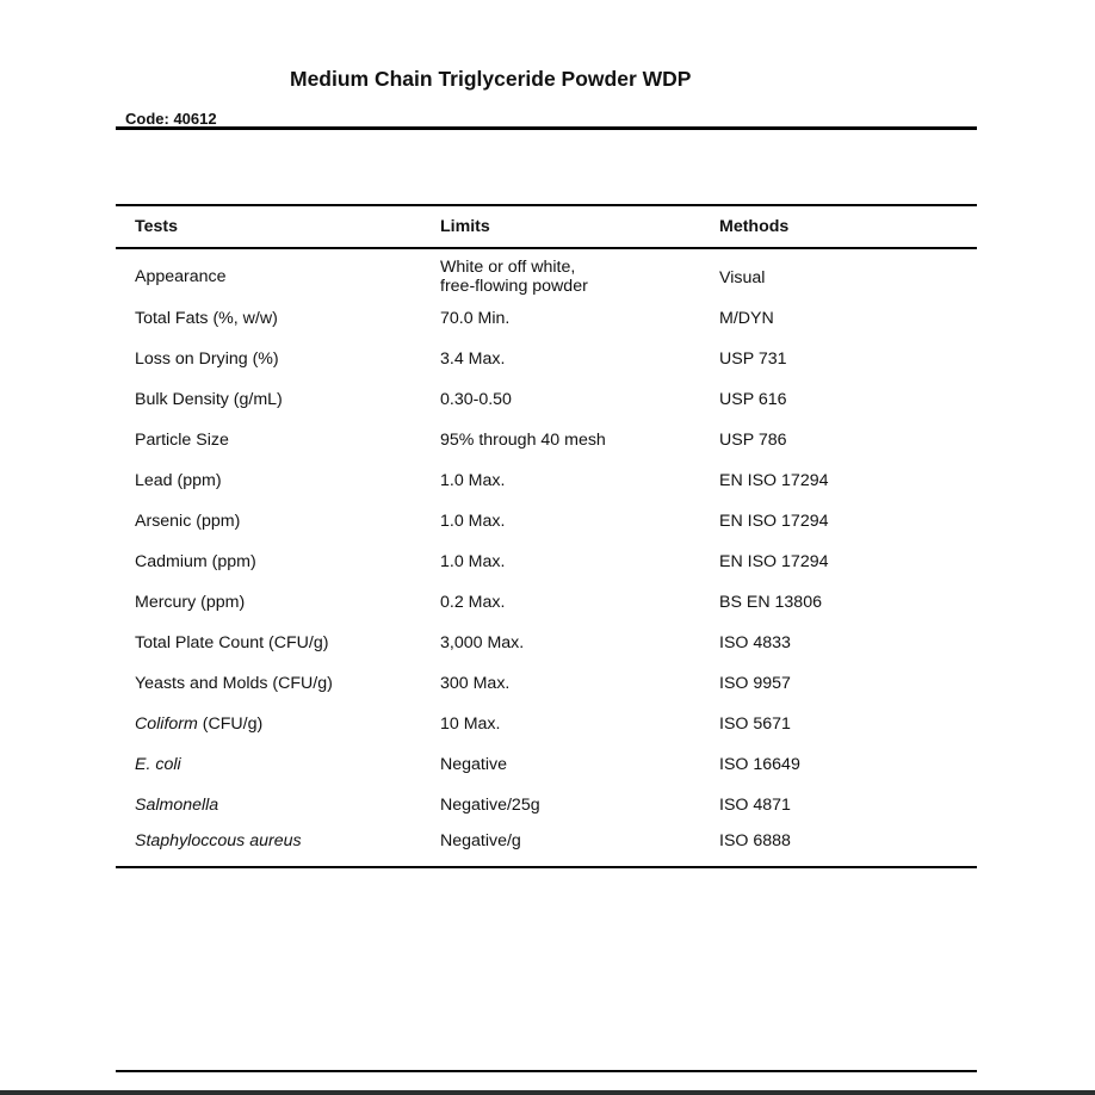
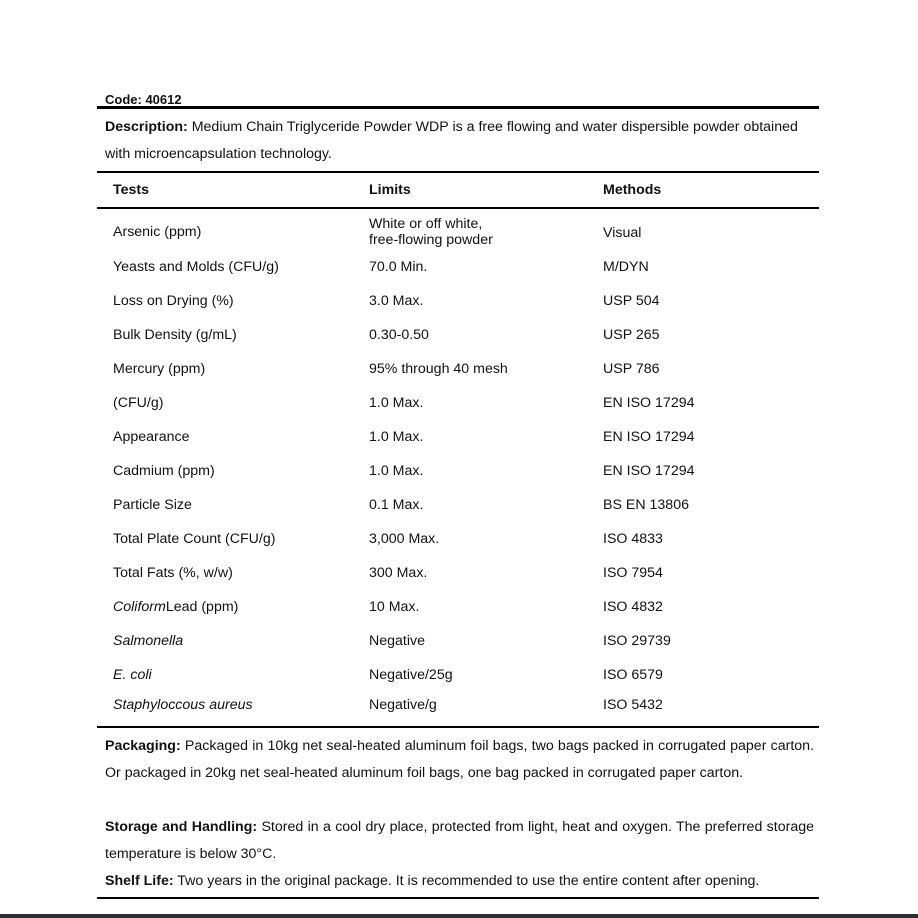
- Medium Chain Triglyceride Powder WDP
  Code: 40612
+ Description: Medium Chain Triglyceride Powder WDP is a free flowing and water dispersible powder obtained with microencapsulation technology.
  Tests
  Limits
  Methods
- Appearance
+ Arsenic (ppm)
  White or off white,
  free-flowing powder
  Visual
- Total Fats (%, w/w)
+ Yeasts and Molds (CFU/g)
  70.0 Min.
  M/DYN
  Loss on Drying (%)
- 3.4 Max.
+ 3.0 Max.
- USP 731
+ USP 504
  Bulk Density (g/mL)
  0.30-0.50
- USP 616
+ USP 265
- Particle Size
+ Mercury (ppm)
  95% through 40 mesh
  USP 786
- Lead (ppm)
+ (CFU/g)
  1.0 Max.
  EN ISO 17294
- Arsenic (ppm)
+ Appearance
  1.0 Max.
  EN ISO 17294
  Cadmium (ppm)
  1.0 Max.
  EN ISO 17294
- Mercury (ppm)
+ Particle Size
- 0.2 Max.
+ 0.1 Max.
  BS EN 13806
  Total Plate Count (CFU/g)
  3,000 Max.
  ISO 4833
- Yeasts and Molds (CFU/g)
+ Total Fats (%, w/w)
  300 Max.
- ISO 9957
+ ISO 7954
- Coliform (CFU/g)
+ ColiformLead (ppm)
  10 Max.
- ISO 5671
+ ISO 4832
- E. coli
+ Salmonella
  Negative
- ISO 16649
+ ISO 29739
- Salmonella
+ E. coli
  Negative/25g
- ISO 4871
+ ISO 6579
  Staphyloccous aureus
  Negative/g
- ISO 6888
+ ISO 5432
+ Packaging: Packaged in 10kg net seal-heated aluminum foil bags, two bags packed in corrugated paper carton. Or packaged in 20kg net seal-heated aluminum foil bags, one bag packed in corrugated paper carton.
+ Storage and Handling: Stored in a cool dry place, protected from light, heat and oxygen. The preferred storage temperature is below 30°C.
+ Shelf Life: Two years in the original package. It is recommended to use the entire content after opening.
